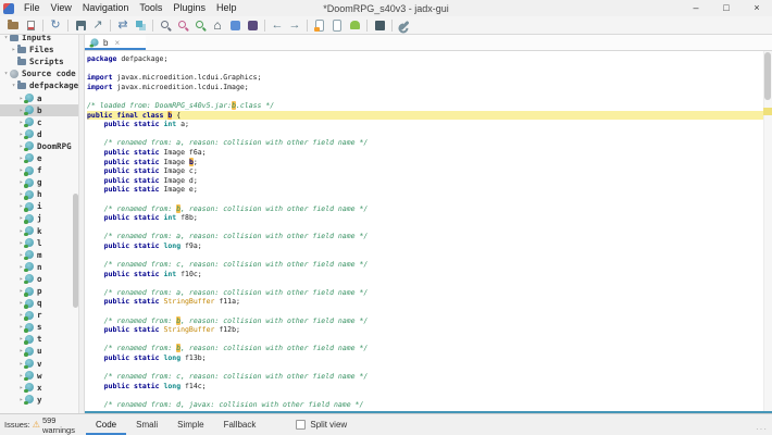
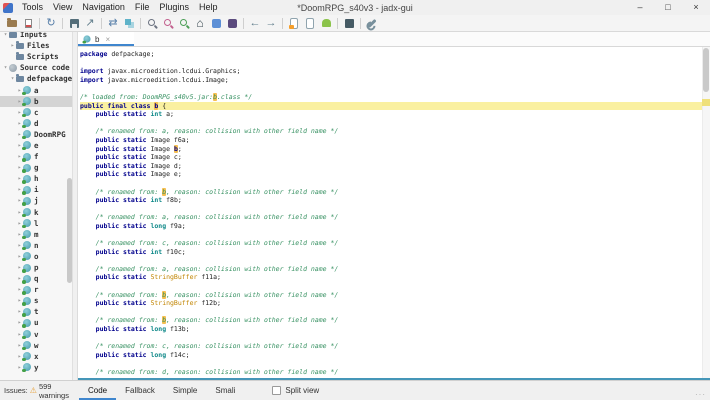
- File
+ Tools
  View
  Navigation
- Tools
+ File
  Plugins
  Help
  *DoomRPG_s40v3 - jadx-gui
  –
  □
  ×
  ↻
  ↗
  ⇄
  ⌂
  ←
  →
  Inputs
  Files
  Scripts
  Source code
  defpackage
  a
  b
  c
  d
  DoomRPG
  e
  f
  g
  h
  i
  j
  k
  l
  m
  n
  o
  p
  q
  r
  s
  t
  u
  v
  w
  x
  y
  b
  ×
  package defpackage;
  import javax.microedition.lcdui.Graphics;
  import javax.microedition.lcdui.Image;
  /* loaded from: DoomRPG_s40v5.jar:b.class */
  public final class b {
  public static int a;
  /* renamed from: a, reason: collision with other field name */
  public static Image f6a;
  public static Image b;
  public static Image c;
  public static Image d;
  public static Image e;
  /* renamed from: b, reason: collision with other field name */
  public static int f8b;
  /* renamed from: a, reason: collision with other field name */
  public static long f9a;
  /* renamed from: c, reason: collision with other field name */
  public static int f10c;
  /* renamed from: a, reason: collision with other field name */
  public static StringBuffer f11a;
  /* renamed from: b, reason: collision with other field name */
  public static StringBuffer f12b;
  /* renamed from: b, reason: collision with other field name */
  public static long f13b;
  /* renamed from: c, reason: collision with other field name */
  public static long f14c;
- /* renamed from: d, javax: collision with other field name */
+ /* renamed from: d, reason: collision with other field name */
  Issues:
  ⚠
  599 warnings
  Code
- Smali
+ Fallback
  Simple
- Fallback
+ Smali
  Split view
